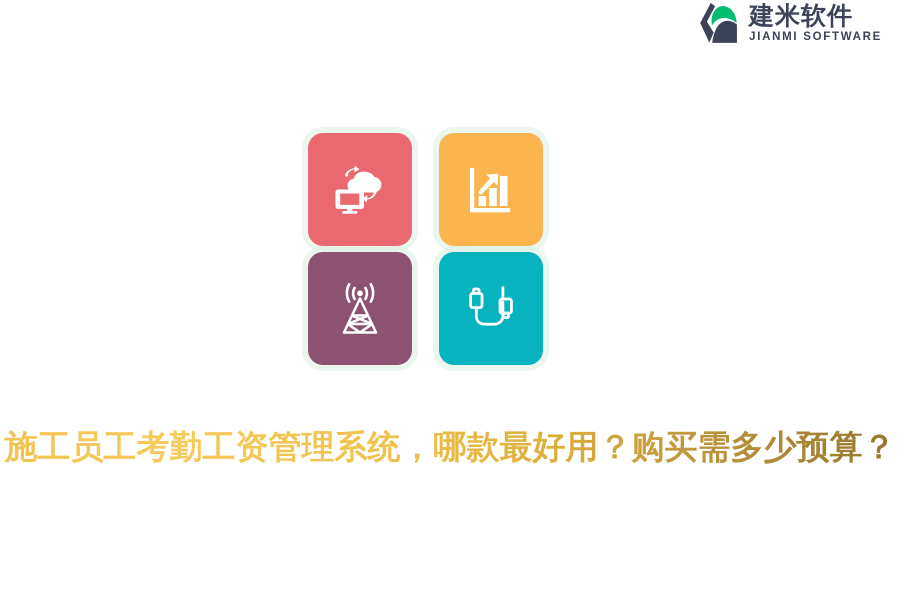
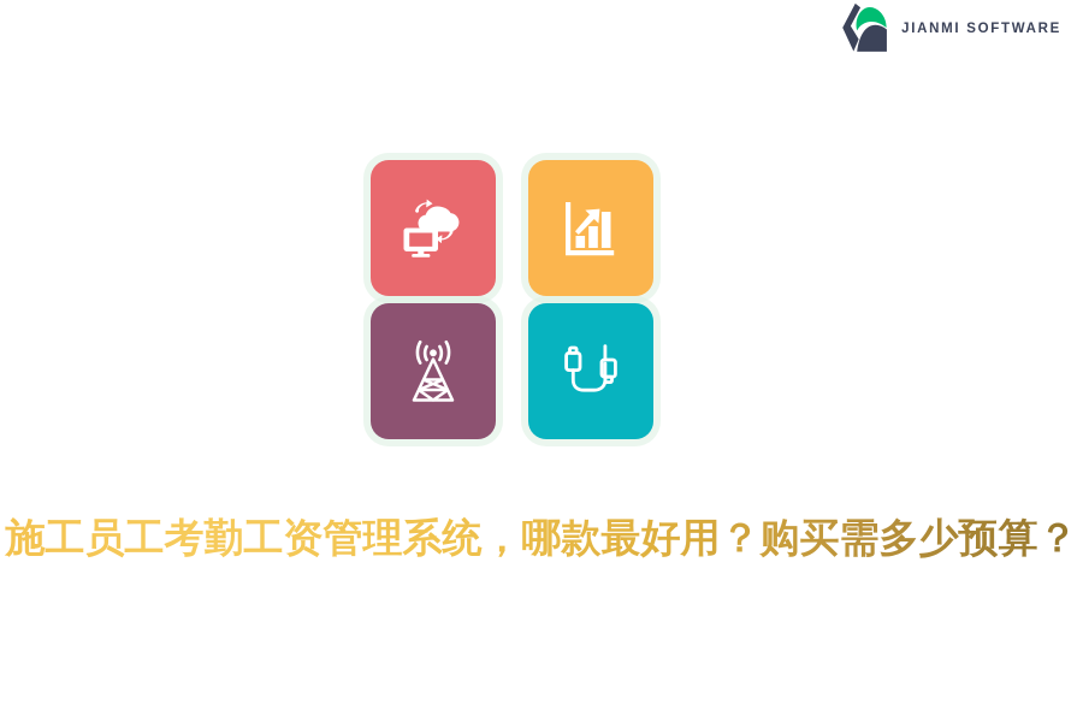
- 建米软件
  JIANMI SOFTWARE
  施工员工考勤工资管理系统，哪款最好用？购买需多少预算？
